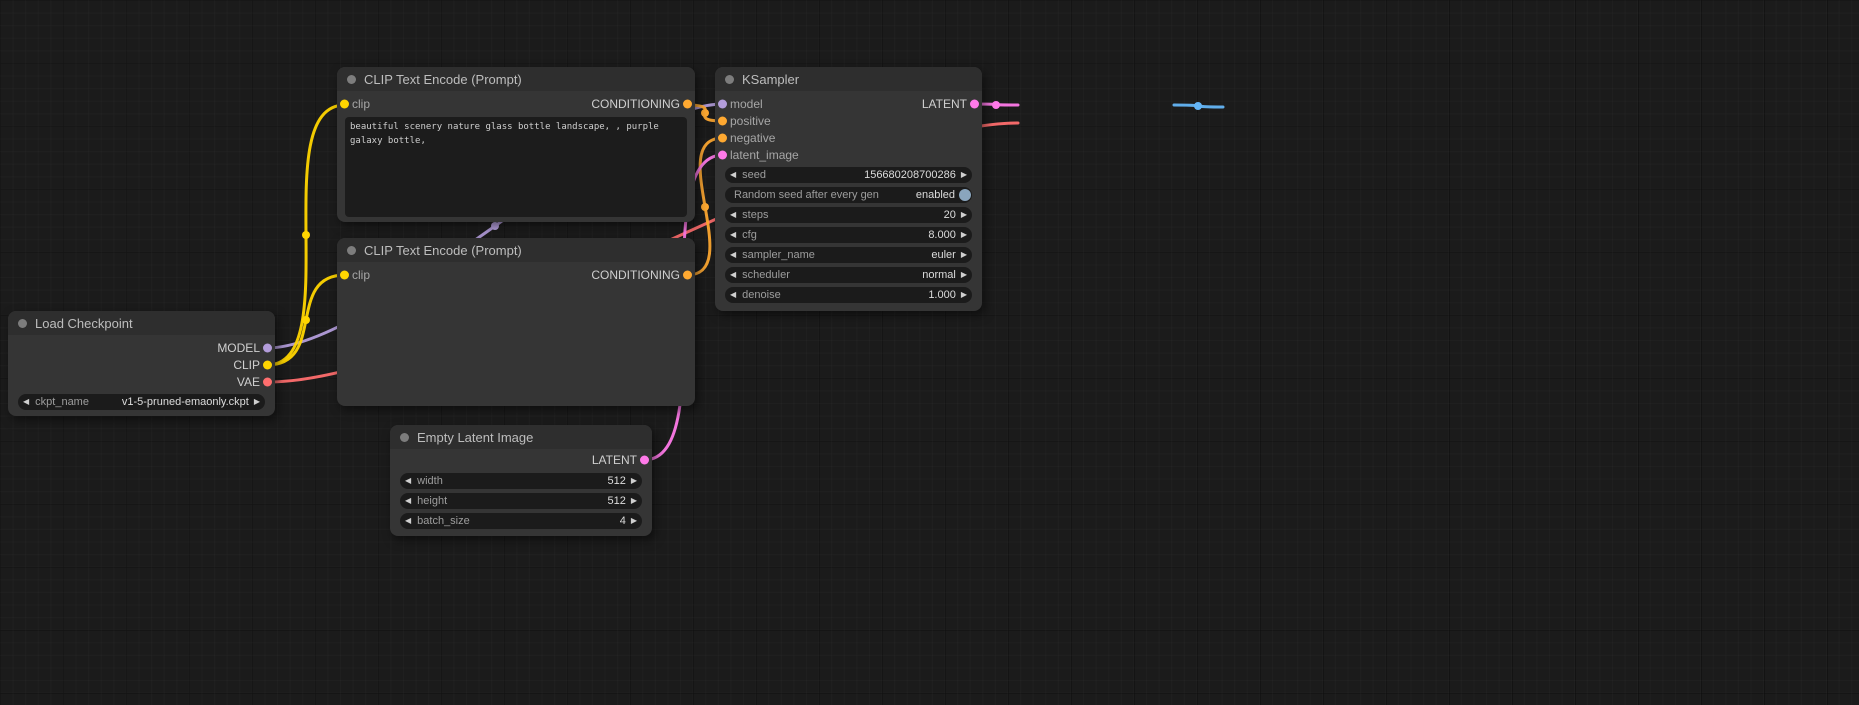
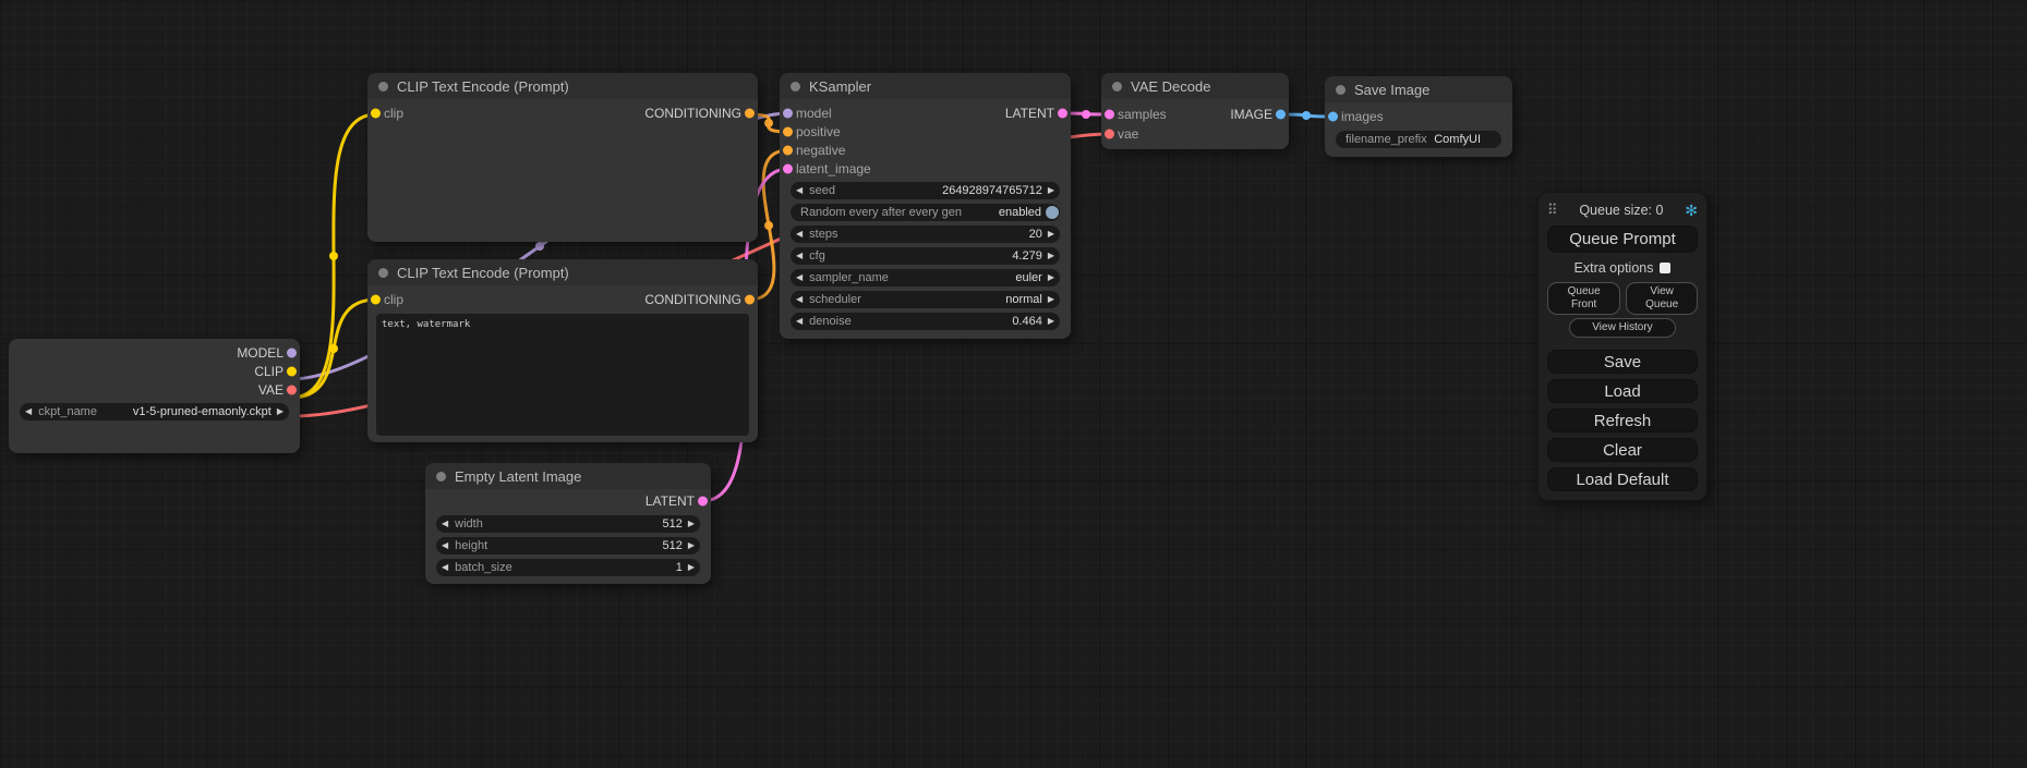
- Load Checkpoint
  MODEL
  CLIP
  VAE
  ◀
  ckpt_name
  v1-5-pruned-emaonly.ckpt
  ▶
  CLIP Text Encode (Prompt)
  clip
  CONDITIONING
- beautiful scenery nature glass bottle landscape, , purple galaxy bottle,
  CLIP Text Encode (Prompt)
  clip
  CONDITIONING
+ text, watermark
  Empty Latent Image
  LATENT
  ◀
  width
  512
  ▶
  ◀
  height
  512
  ▶
  ◀
  batch_size
- 4
+ 1
  ▶
  KSampler
  model
  LATENT
  positive
  negative
  latent_image
  ◀
  seed
- 156680208700286
+ 264928974765712
  ▶
- Random seed after every gen
+ Random every after every gen
  enabled
  ◀
  steps
  20
  ▶
  ◀
  cfg
- 8.000
+ 4.279
  ▶
  ◀
  sampler_name
  euler
  ▶
  ◀
  scheduler
  normal
  ▶
  ◀
  denoise
- 1.000
+ 0.464
  ▶
+ VAE Decode
+ samples
+ IMAGE
+ vae
+ Save Image
+ images
+ filename_prefix
+ ComfyUI
+ ⠿
+ Queue size: 0
+ ✻
+ Queue Prompt
+ Extra options
+ Queue Front
+ View Queue
+ View History
+ Save
+ Load
+ Refresh
+ Clear
+ Load Default
